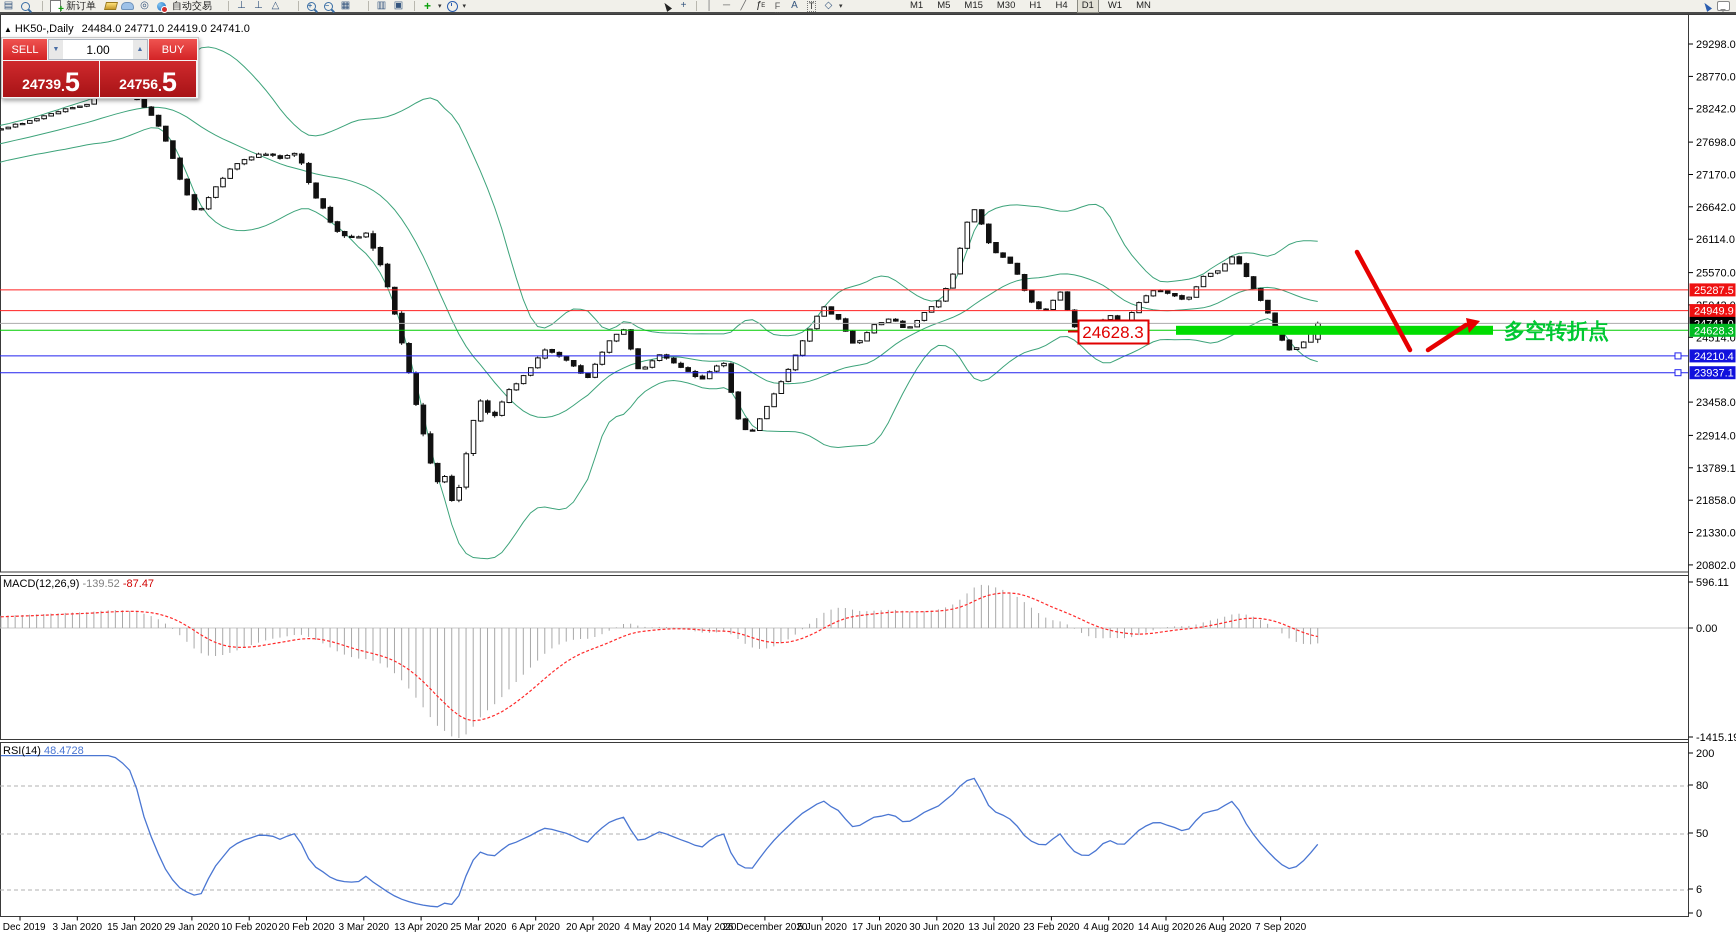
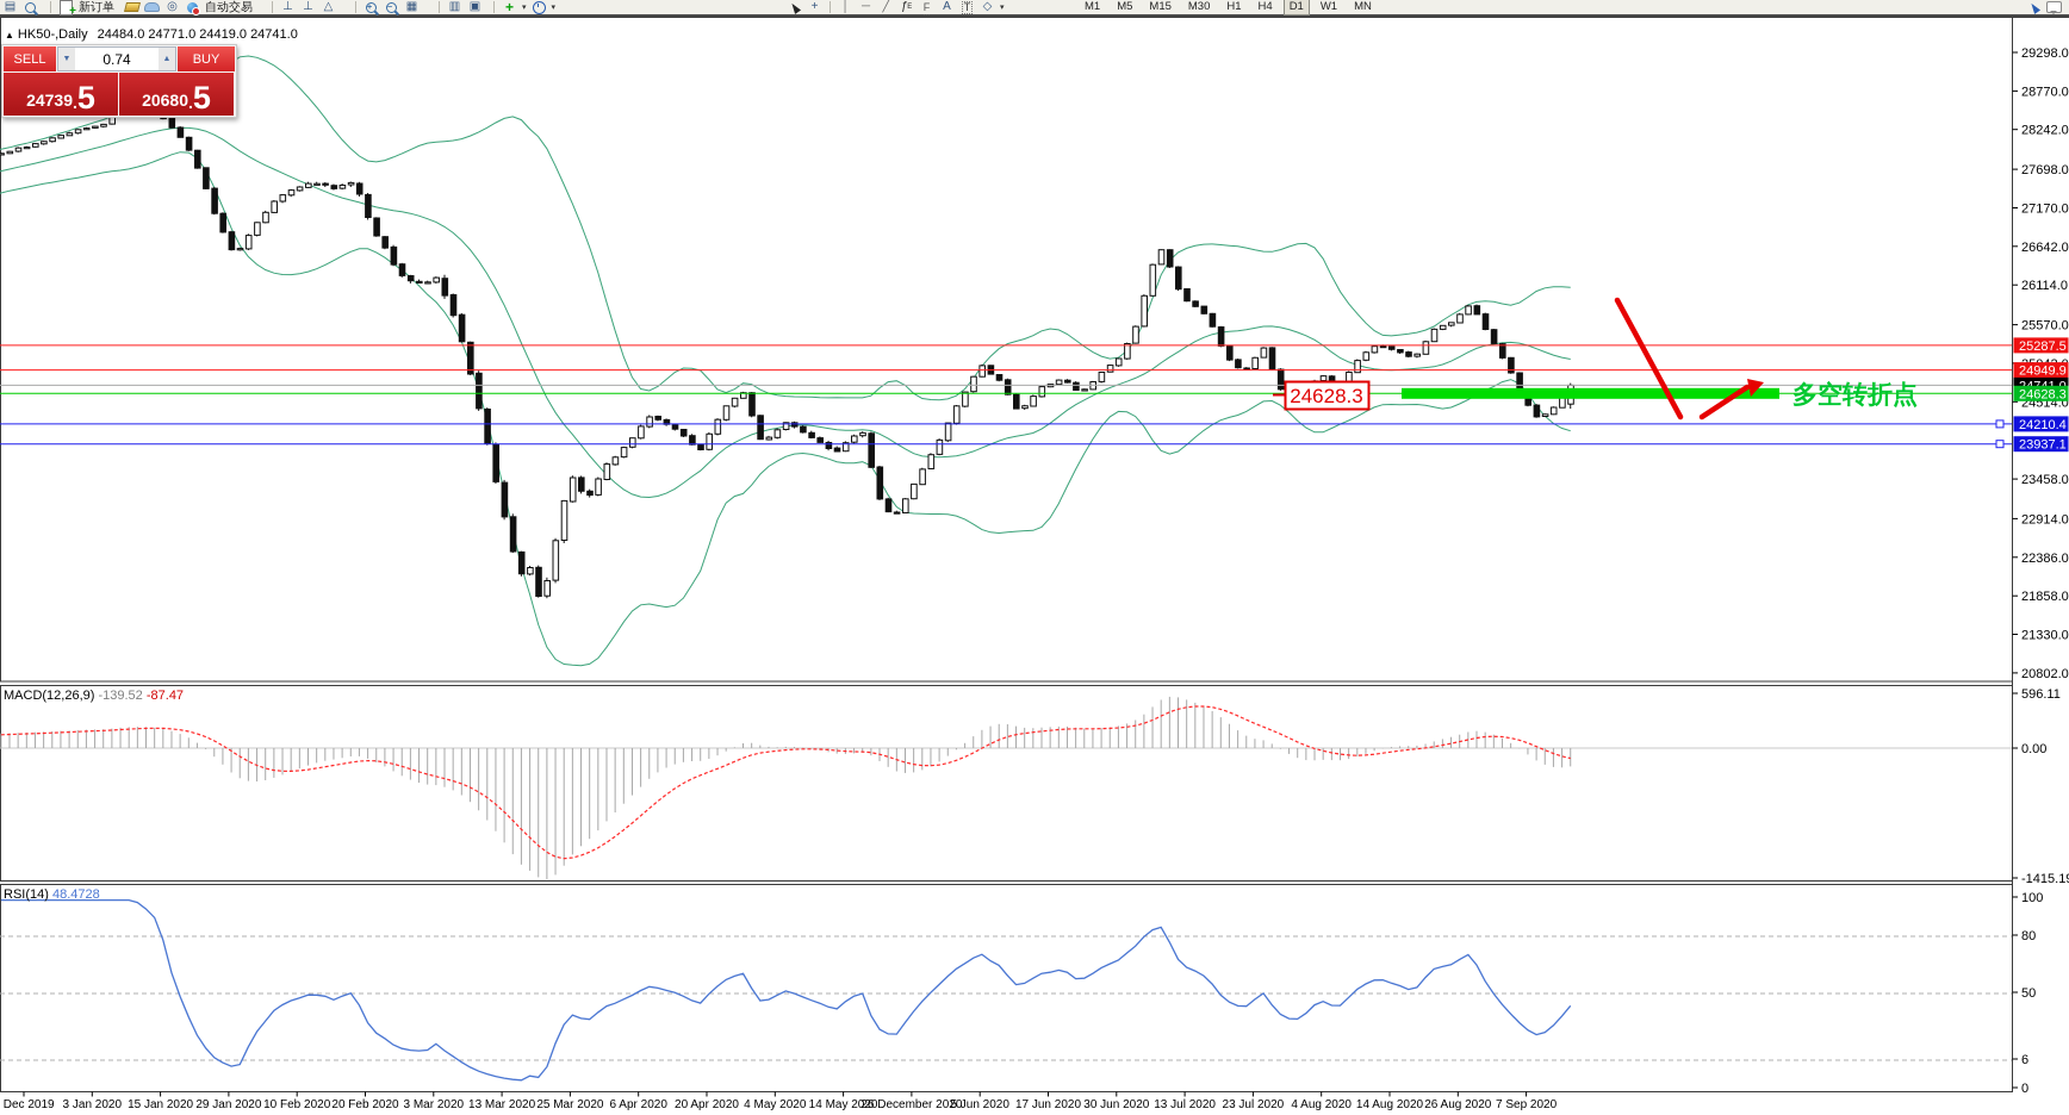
  ▤
  新订单
  ◎
  自动交易
  ⊥
  ⊥
  △
  ▦
  ▥
  ▣
  +
  +
  │
  ─
  ╱
  ƒ
  F
  A
  T
  ◇
  M1
  M5
  M15
  M30
  H1
  H4
  D1
  W1
  MN
  ▲ HK50-,Daily 24484.0 24771.0 24419.0 24741.0
  SELL
- 1.00
+ 0.74
  BUY
  24739
  .
  5
- 24756
+ 20680
  .
  5
  24628.3
  多空转折点
  29298.0
  28770.0
  28242.0
  27698.0
  27170.0
  26642.0
  26114.0
  25570.0
  24514.0
  23458.0
  22914.0
- 13789.1
+ 22386.0
  21858.0
  21330.0
  20802.0
  25287.5
  24949.9
  24628.3
  24210.4
  23937.1
  MACD(12,26,9) -139.52 -87.47
  596.11
  0.00
  -1415.1
  RSI(14) 48.4728
- 200
+ 100
  80
  50
  6
  0
  Dec 2019
  3 Jan 2020
  15 Jan 2020
  29 Jan 2020
  10 Feb 2020
  20 Feb 2020
  3 Mar 2020
- 13 Apr 2020
+ 13 Mar 2020
  25 Mar 2020
  6 Apr 2020
  20 Apr 2020
  4 May 2020
  14 May 2020
  26 December 2020
  5 Jun 2020
  17 Jun 2020
  30 Jun 2020
  13 Jul 2020
- 23 Feb 2020
+ 23 Jul 2020
  4 Aug 2020
  14 Aug 2020
  26 Aug 2020
  7 Sep 2020
